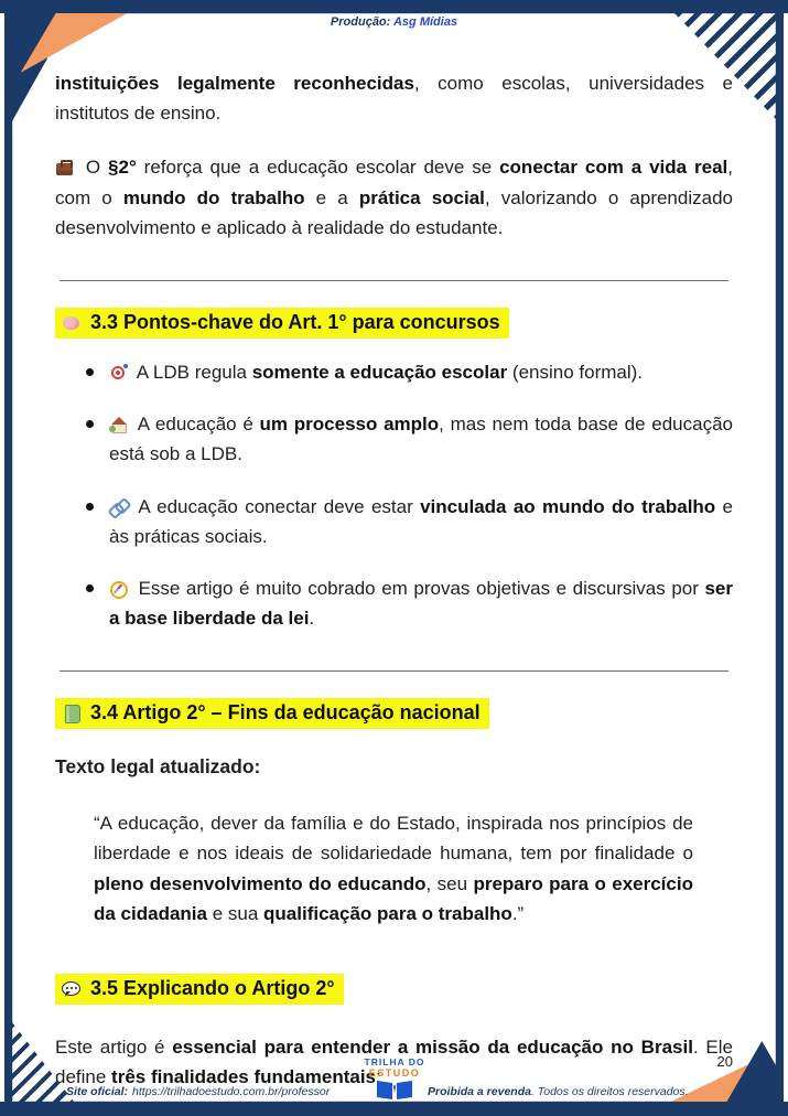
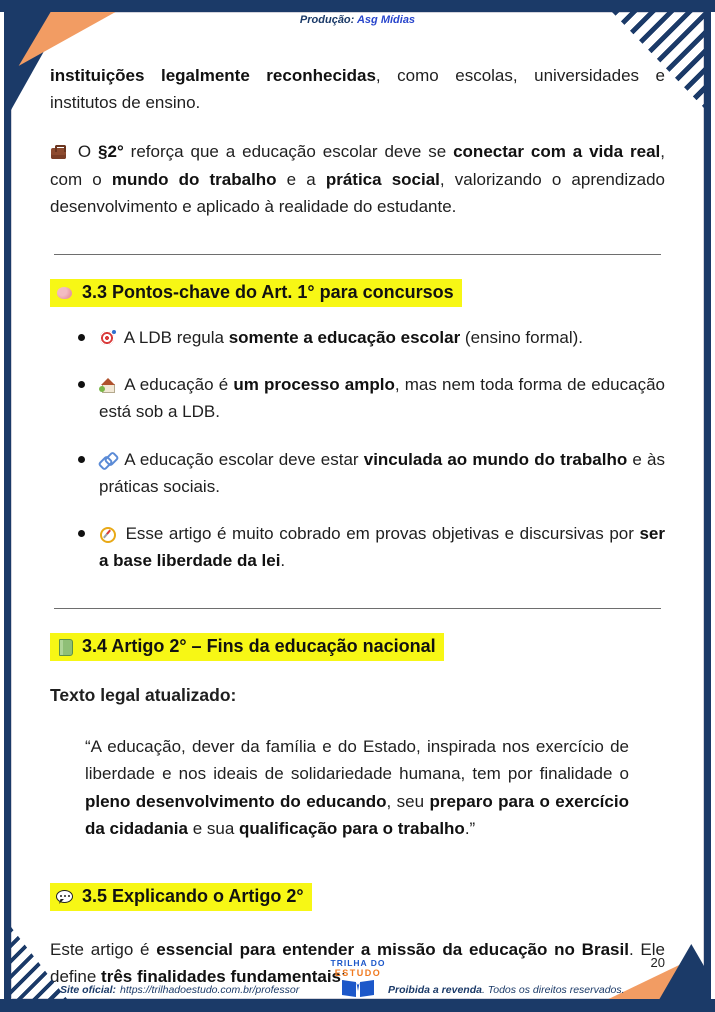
  Produção: Asg Mídias
  instituições legalmente reconhecidas, como escolas, universidades e institutos de ensino.
  O §2° reforça que a educação escolar deve se conectar com a vida real, com o mundo do trabalho e a prática social, valorizando o aprendizado desenvolvimento e aplicado à realidade do estudante.
  3.3 Pontos-chave do Art. 1° para concursos
  A LDB regula somente a educação escolar (ensino formal).
- A educação é um processo amplo, mas nem toda base de educação está sob a LDB.
+ A educação é um processo amplo, mas nem toda forma de educação está sob a LDB.
- A educação conectar deve estar vinculada ao mundo do trabalho e às práticas sociais.
+ A educação escolar deve estar vinculada ao mundo do trabalho e às práticas sociais.
  Esse artigo é muito cobrado em provas objetivas e discursivas por ser a base liberdade da lei.
  3.4 Artigo 2° – Fins da educação nacional
  Texto legal atualizado:
- “A educação, dever da família e do Estado, inspirada nos princípios de liberdade e nos ideais de solidariedade humana, tem por finalidade o pleno desenvolvimento do educando, seu preparo para o exercício da cidadania e sua qualificação para o trabalho.”
+ “A educação, dever da família e do Estado, inspirada nos exercício de liberdade e nos ideais de solidariedade humana, tem por finalidade o pleno desenvolvimento do educando, seu preparo para o exercício da cidadania e sua qualificação para o trabalho.”
  3.5 Explicando o Artigo 2°
  Este artigo é essencial para entender a missão da educação no Brasil. Ele define três finalidades fundamentais:
  20
  Site oficial: https://trilhadoestudo.com.br/professor
  TRILHA DO
  ESTUDO
  Proibida a revenda. Todos os direitos reservados.
